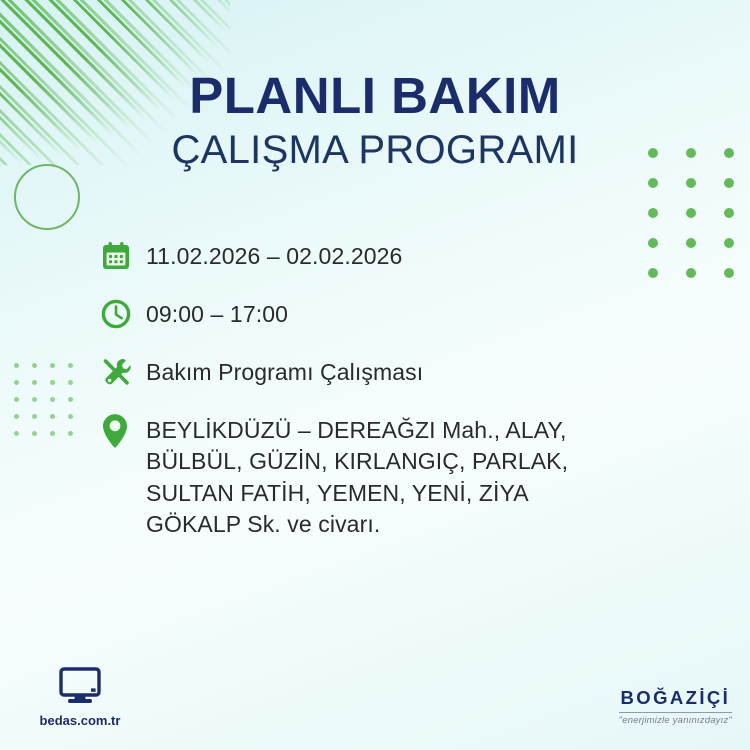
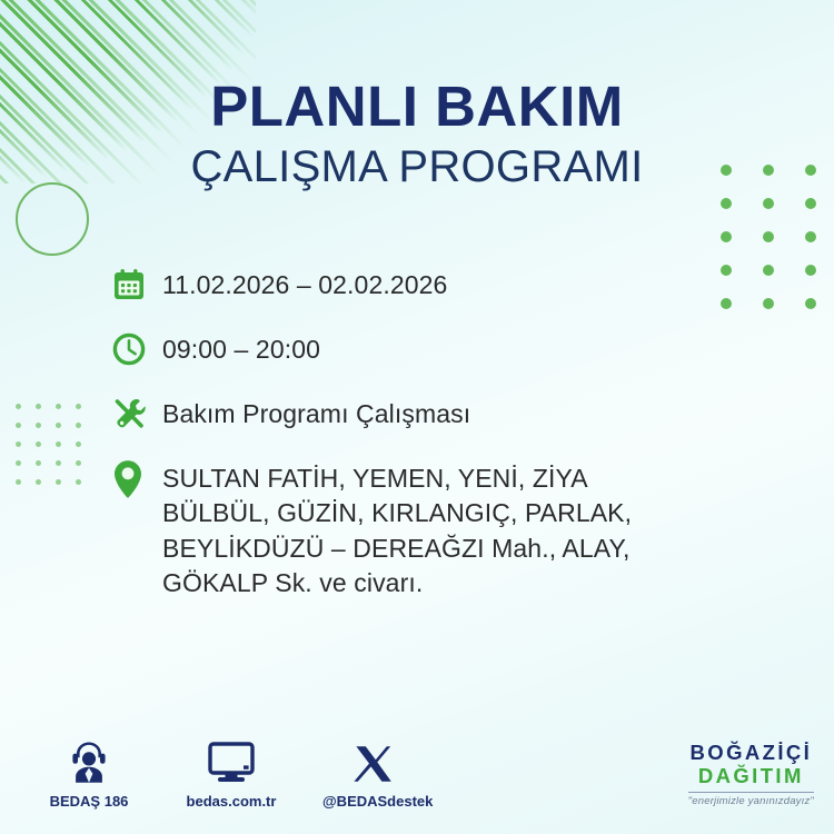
  PLANLI BAKIM
  ÇALIŞMA PROGRAMI
  11.02.2026 – 02.02.2026
- 09:00 – 17:00
+ 09:00 – 20:00
  Bakım Programı Çalışması
- BEYLİKDÜZÜ – DEREAĞZI Mah., ALAY,
+ SULTAN FATİH, YEMEN, YENİ, ZİYA
  BÜLBÜL, GÜZİN, KIRLANGIÇ, PARLAK,
- SULTAN FATİH, YEMEN, YENİ, ZİYA
+ BEYLİKDÜZÜ – DEREAĞZI Mah., ALAY,
  GÖKALP Sk. ve civarı.
+ BEDAŞ 186
  bedas.com.tr
+ @BEDASdestek
  BOĞAZİÇİ
+ DAĞITIM
  "enerjimizle yanınızdayız"
